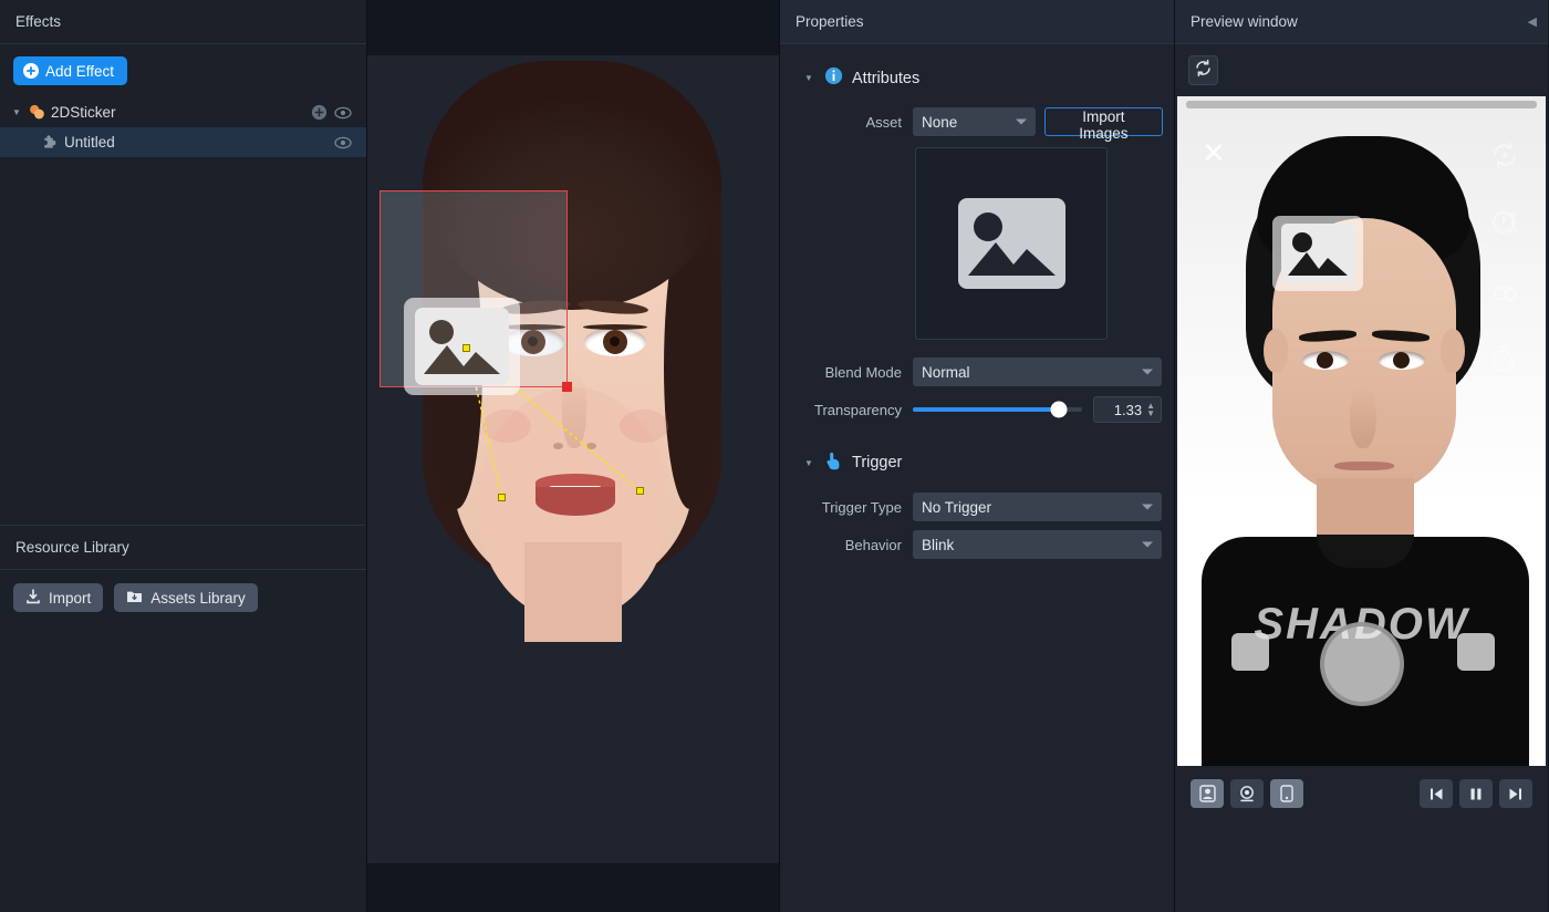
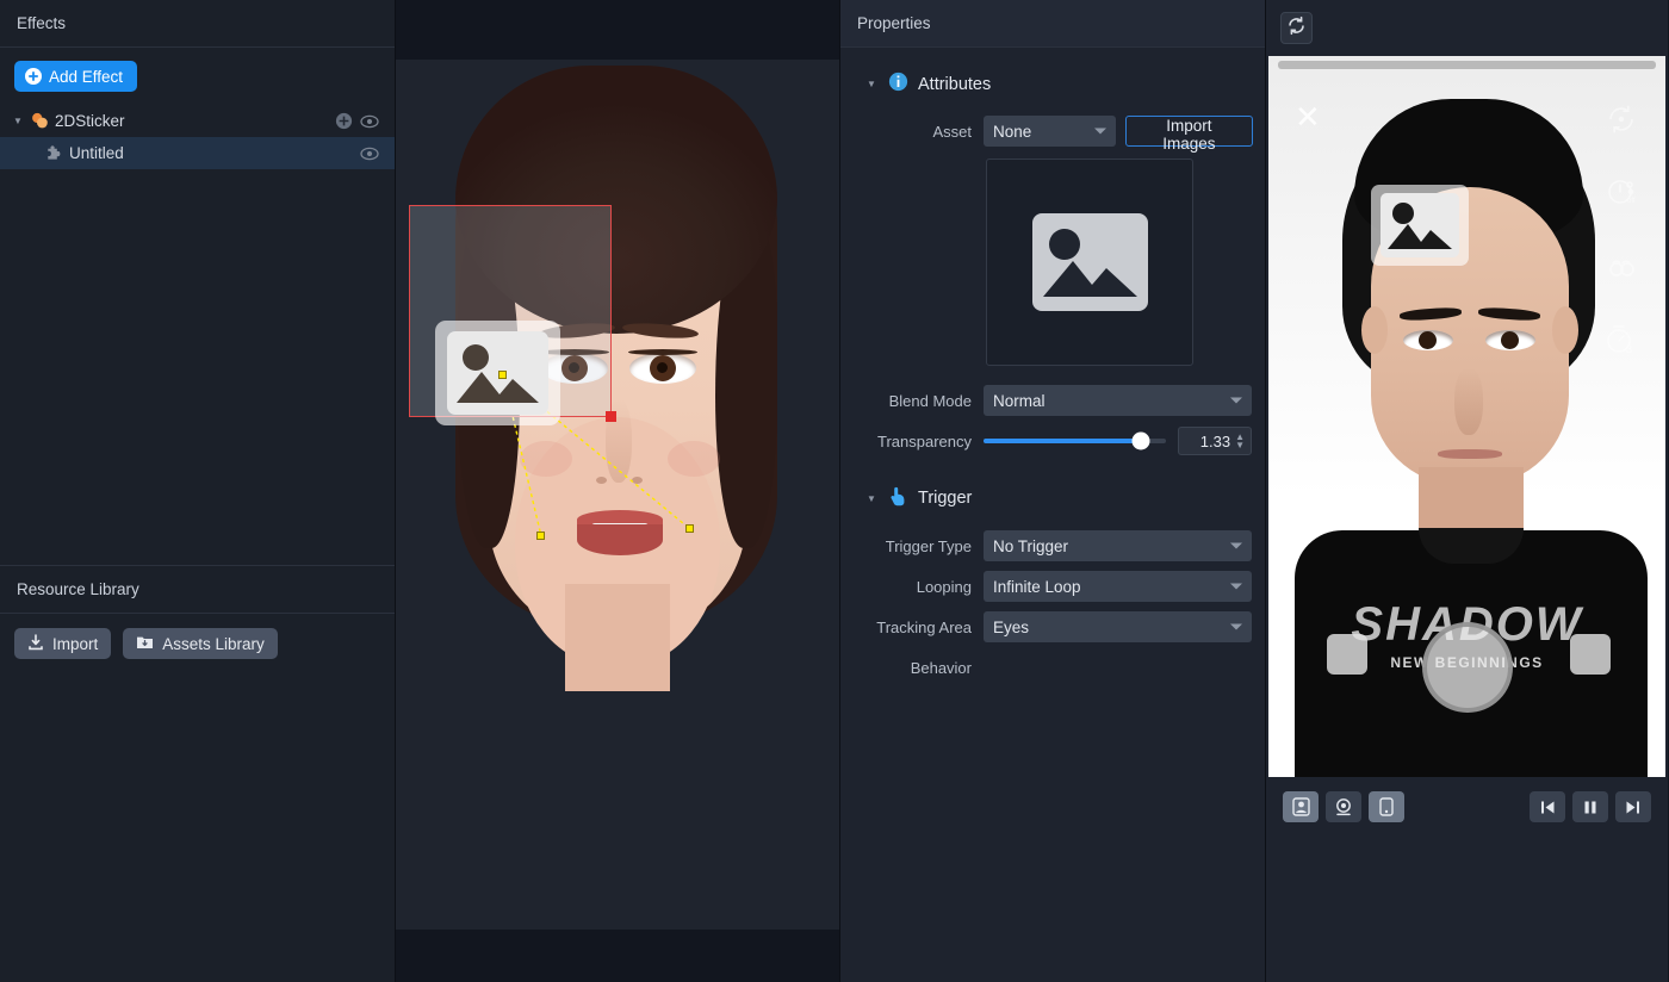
  Effects
  Add Effect
  ▼
  2DSticker
  Untitled
  Resource Library
  Import
  Assets Library
  Properties
  ▼
  Attributes
  Asset
  None
  Import Images
  Blend Mode
  Normal
  Transparency
  1.33
  ▲
  ▼
  ▼
  Trigger
  Trigger Type
  No Trigger
+ Looping
+ Infinite Loop
+ Tracking Area
+ Eyes
  Behavior
- Blink
- Preview window
- ◀
  SHADOW
+ NEW BEGINNINGS
